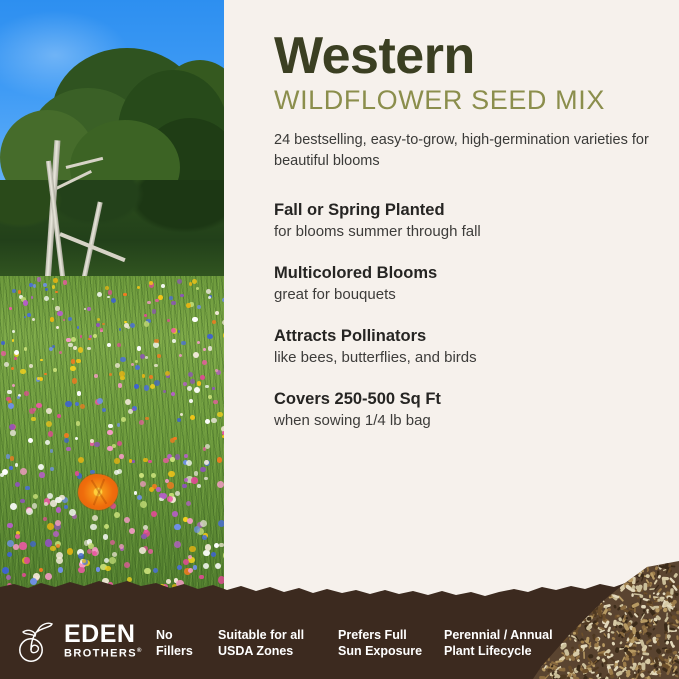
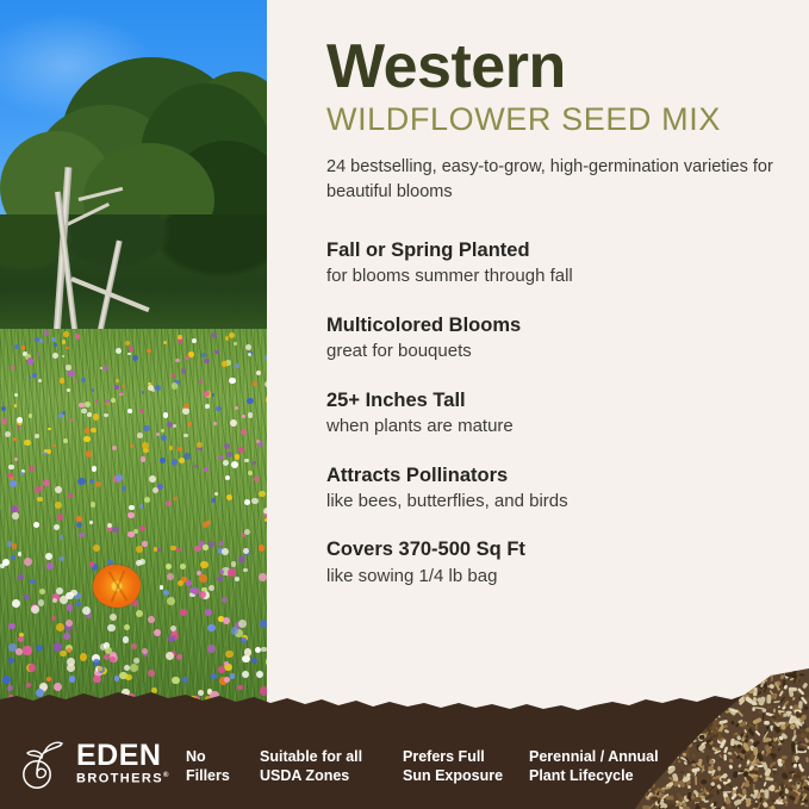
  Western
  WILDFLOWER SEED MIX
  24 bestselling, easy-to-grow, high-germination varieties for beautiful blooms
  Fall or Spring Planted
  for blooms summer through fall
  Multicolored Blooms
  great for bouquets
+ 25+ Inches Tall
+ when plants are mature
  Attracts Pollinators
  like bees, butterflies, and birds
- Covers 250-500 Sq Ft
+ Covers 370-500 Sq Ft
- when sowing 1/4 lb bag
+ like sowing 1/4 lb bag
  EDEN
  BROTHERS
  No
  Fillers
  Suitable for all
  USDA Zones
  Prefers Full
  Sun Exposure
  Perennial / Annual
  Plant Lifecycle
